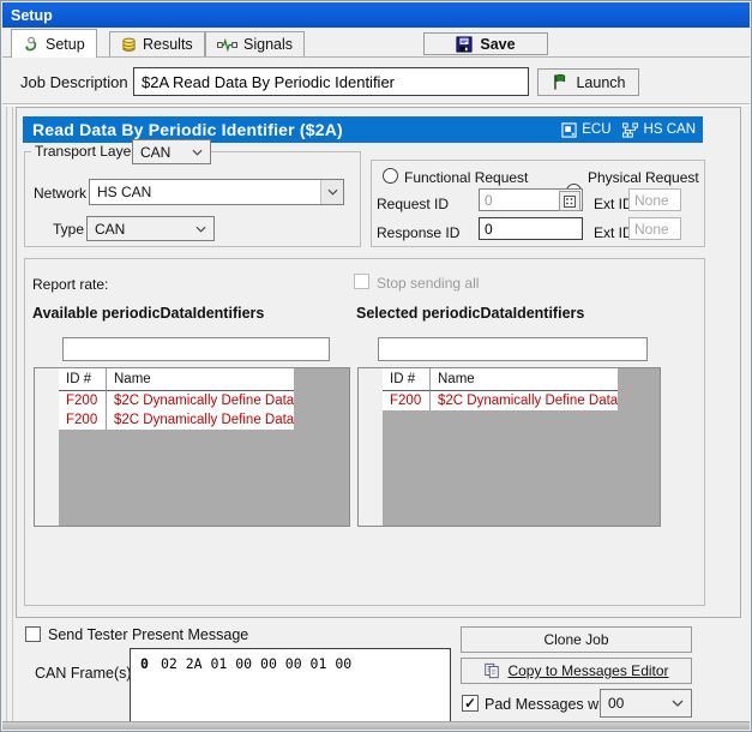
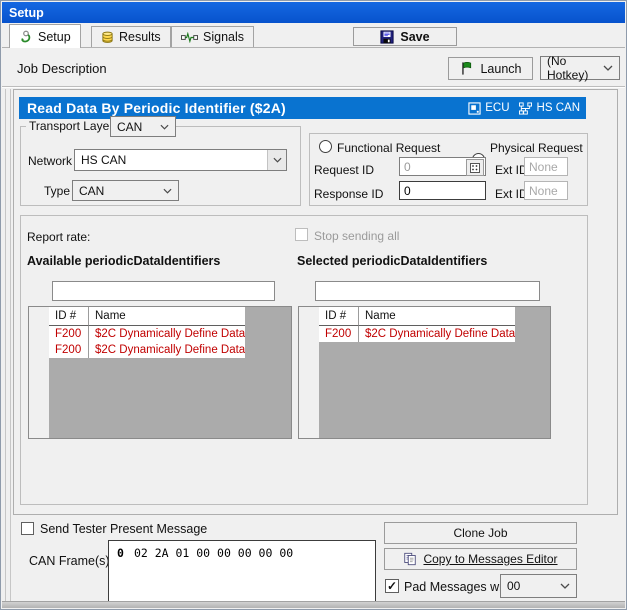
  Setup
  Setup
  Results
  Signals
  Save
  Job Description
- $2A Read Data By Periodic Identifier
  Launch
+ (No Hotkey)
  Read Data By Periodic Identifier ($2A)
  ECU
  HS CAN
  Transport Laye
  CAN
  Network
  HS CAN
  Type
  CAN
  Functional Request
  Physical Request
  Request ID
  0
  Ext I
  None
  Response ID
  0
  Ext I
  None
  Report rate:
  Stop sending all
  Available periodicDataIdentifiers
  Selected periodicDataIdentifiers
  ID #
  Name
  F200
  $2C Dynamically Define Data
  F200
  $2C Dynamically Define Data
  ID #
  Name
  F200
  $2C Dynamically Define Data
  Send Tester Present Message
  CAN Frame(s
- 0 02 2A 01 00 00 00 01 00
+ 0 02 2A 01 00 00 00 00 00
  Clone Job
  Copy to Messages Editor
  ✓
  Pad Messages w
  00
